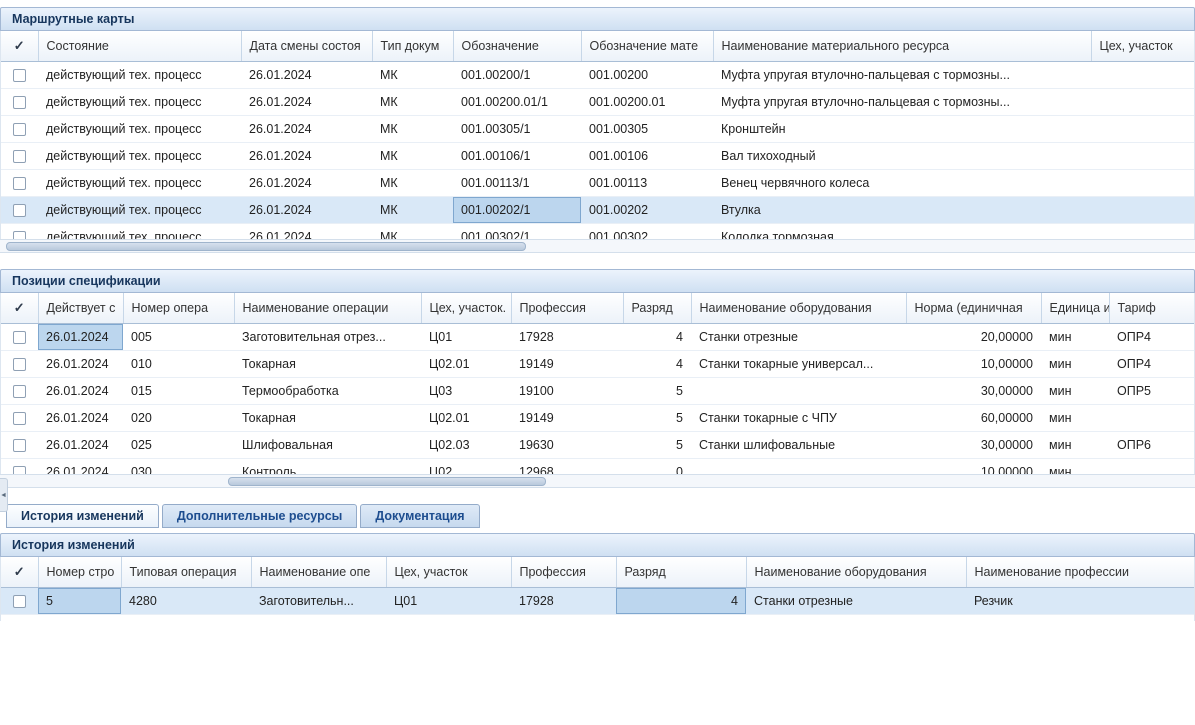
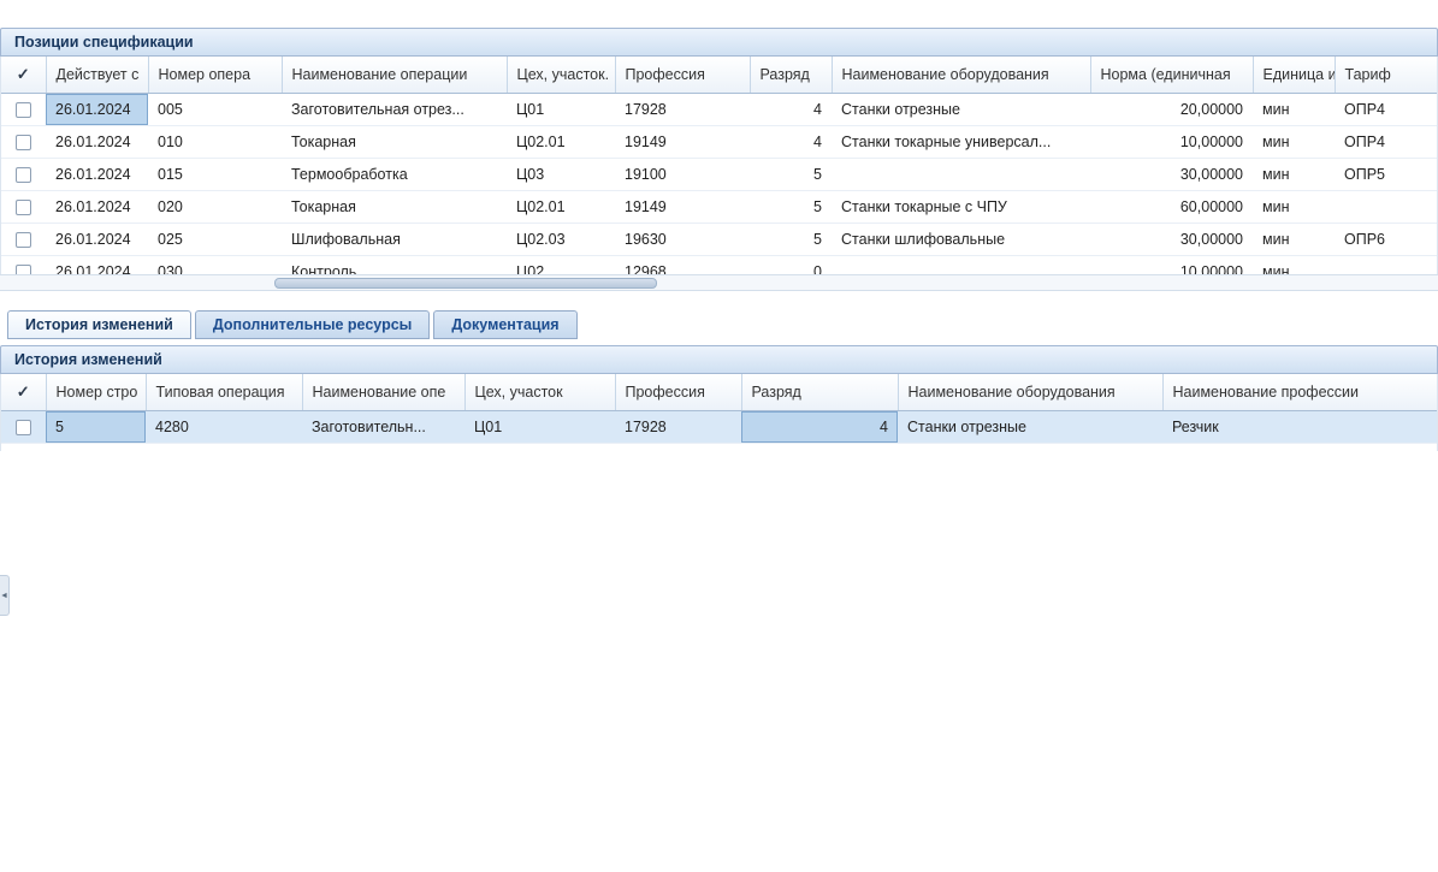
- Маршрутные карты
- ✓	Состояние	Дата смены состоя	Тип докум	Обозначение	Обозначение мате	Наименование материального ресурса	Цех, участок
- 	действующий тех. процесс	26.01.2024	МК	001.00200/1	001.00200	Муфта упругая втулочно-пальцевая с тормозны...
- 	действующий тех. процесс	26.01.2024	МК	001.00200.01/1	001.00200.01	Муфта упругая втулочно-пальцевая с тормозны...
- 	действующий тех. процесс	26.01.2024	МК	001.00305/1	001.00305	Кронштейн
- 	действующий тех. процесс	26.01.2024	МК	001.00106/1	001.00106	Вал тихоходный
- 	действующий тех. процесс	26.01.2024	МК	001.00113/1	001.00113	Венец червячного колеса
- 	действующий тех. процесс	26.01.2024	МК	001.00202/1	001.00202	Втулка
- 	действующий тех. процесс	26.01.2024	МК	001.00302/1	001.00302	Колодка тормозная
  Позиции спецификации
  ✓	Действует с	Номер опера	Наименование операции	Цех, участок.	Профессия	Разряд	Наименование оборудования	Норма (единичная	Единица и	Тариф
  	26.01.2024	005	Заготовительная отрез...	Ц01	17928	4	Станки отрезные	20,00000	мин	ОПР4
  	26.01.2024	010	Токарная	Ц02.01	19149	4	Станки токарные универсал...	10,00000	мин	ОПР4
  	26.01.2024	015	Термообработка	Ц03	19100	5		30,00000	мин	ОПР5
  	26.01.2024	020	Токарная	Ц02.01	19149	5	Станки токарные с ЧПУ	60,00000	мин
  	26.01.2024	025	Шлифовальная	Ц02.03	19630	5	Станки шлифовальные	30,00000	мин	ОПР6
  	26.01.2024	030	Контроль	Ц02	12968	0		10,00000	мин
  История изменений
  Дополнительные ресурсы
  Документация
  История изменений
  ✓	Номер стро	Типовая операция	Наименование опе	Цех, участок	Профессия	Разряд	Наименование оборудования	Наименование профессии
  	5	4280	Заготовительн...	Ц01	17928	4	Станки отрезные	Резчик
